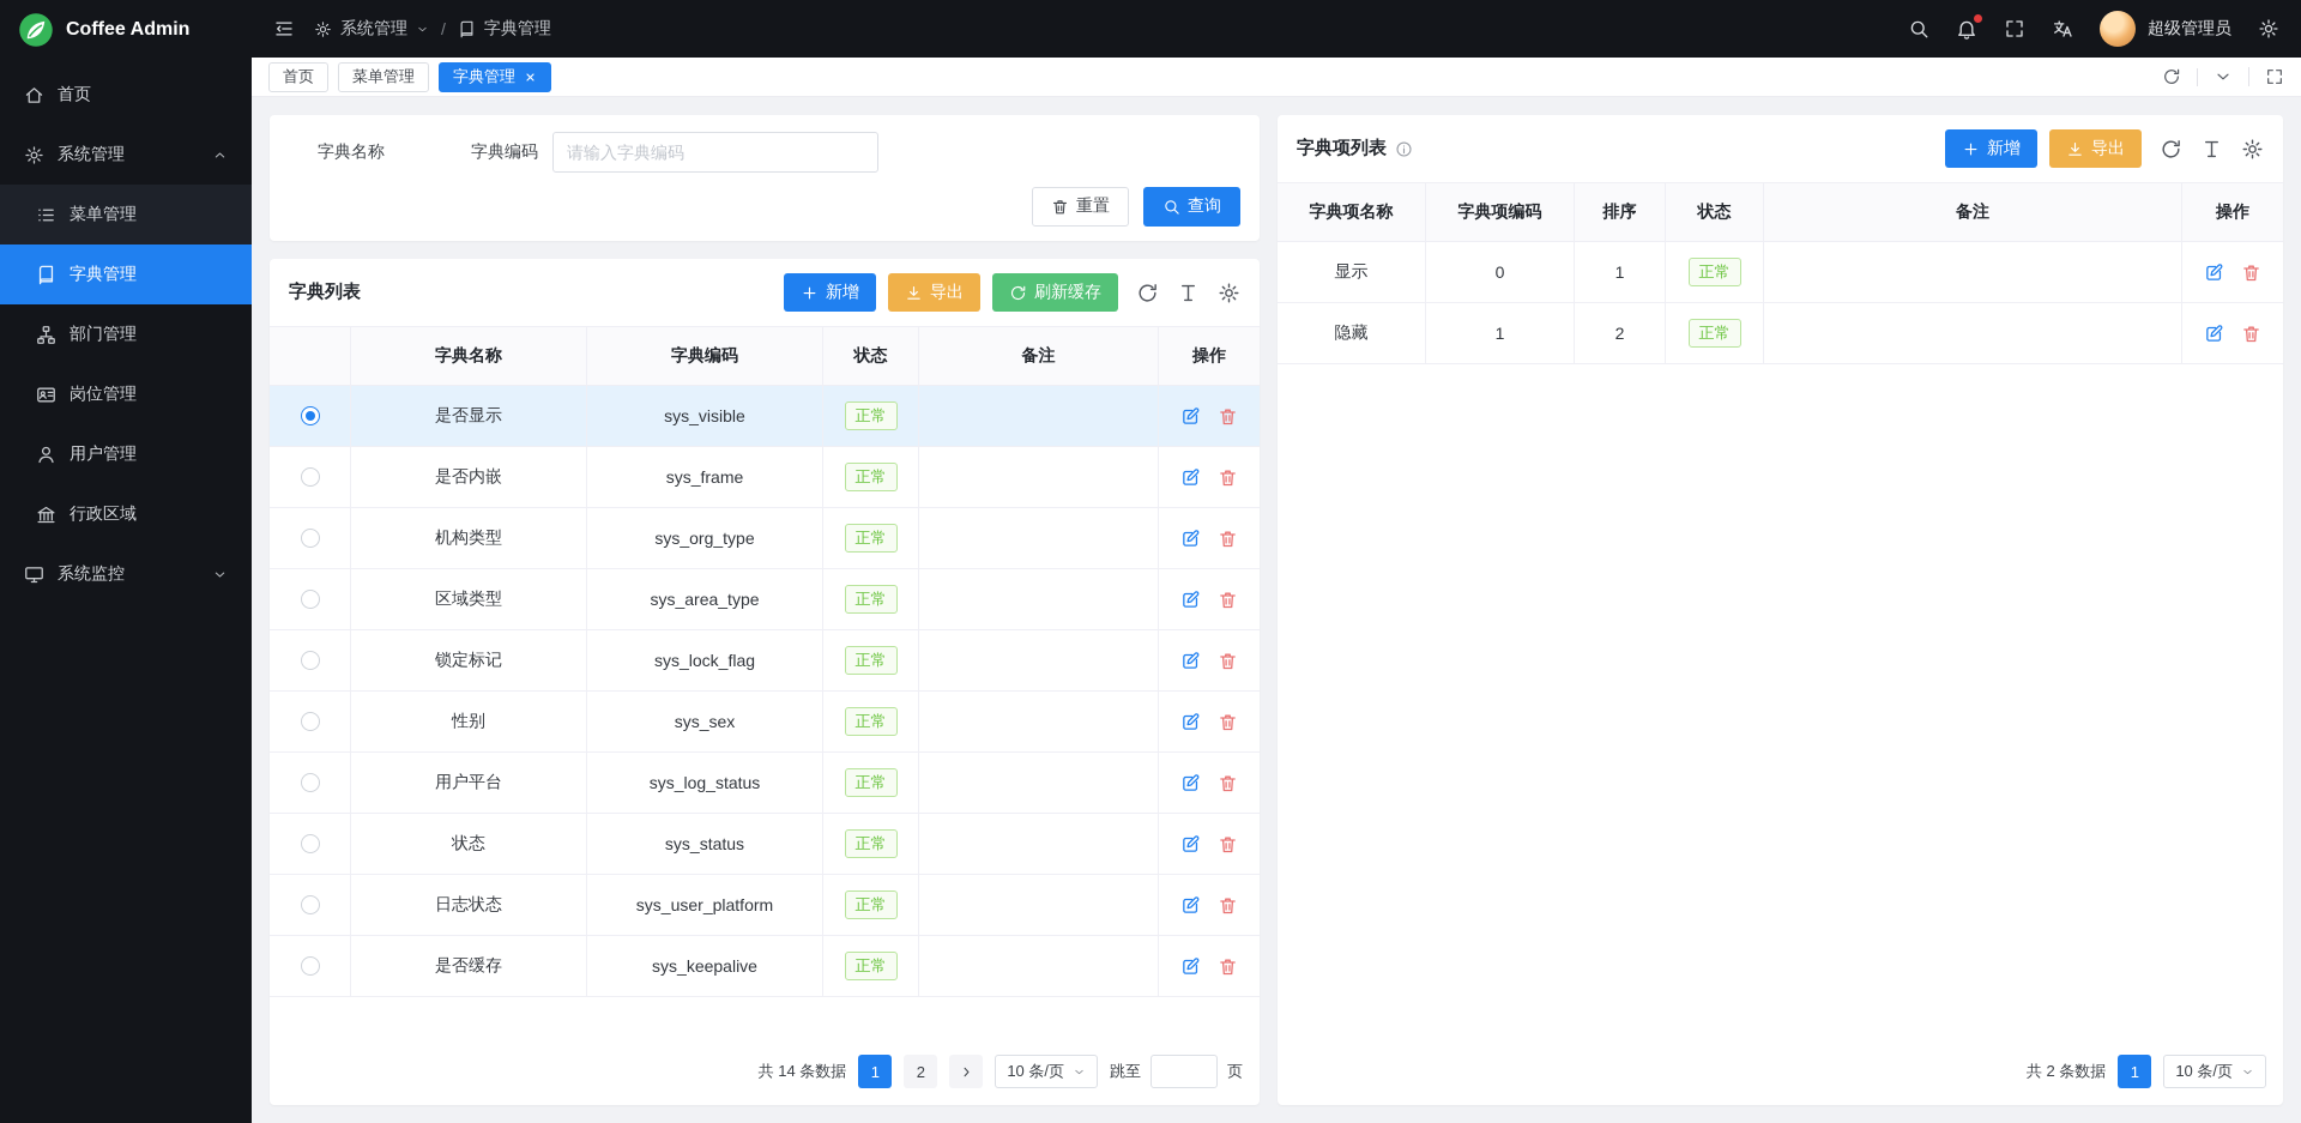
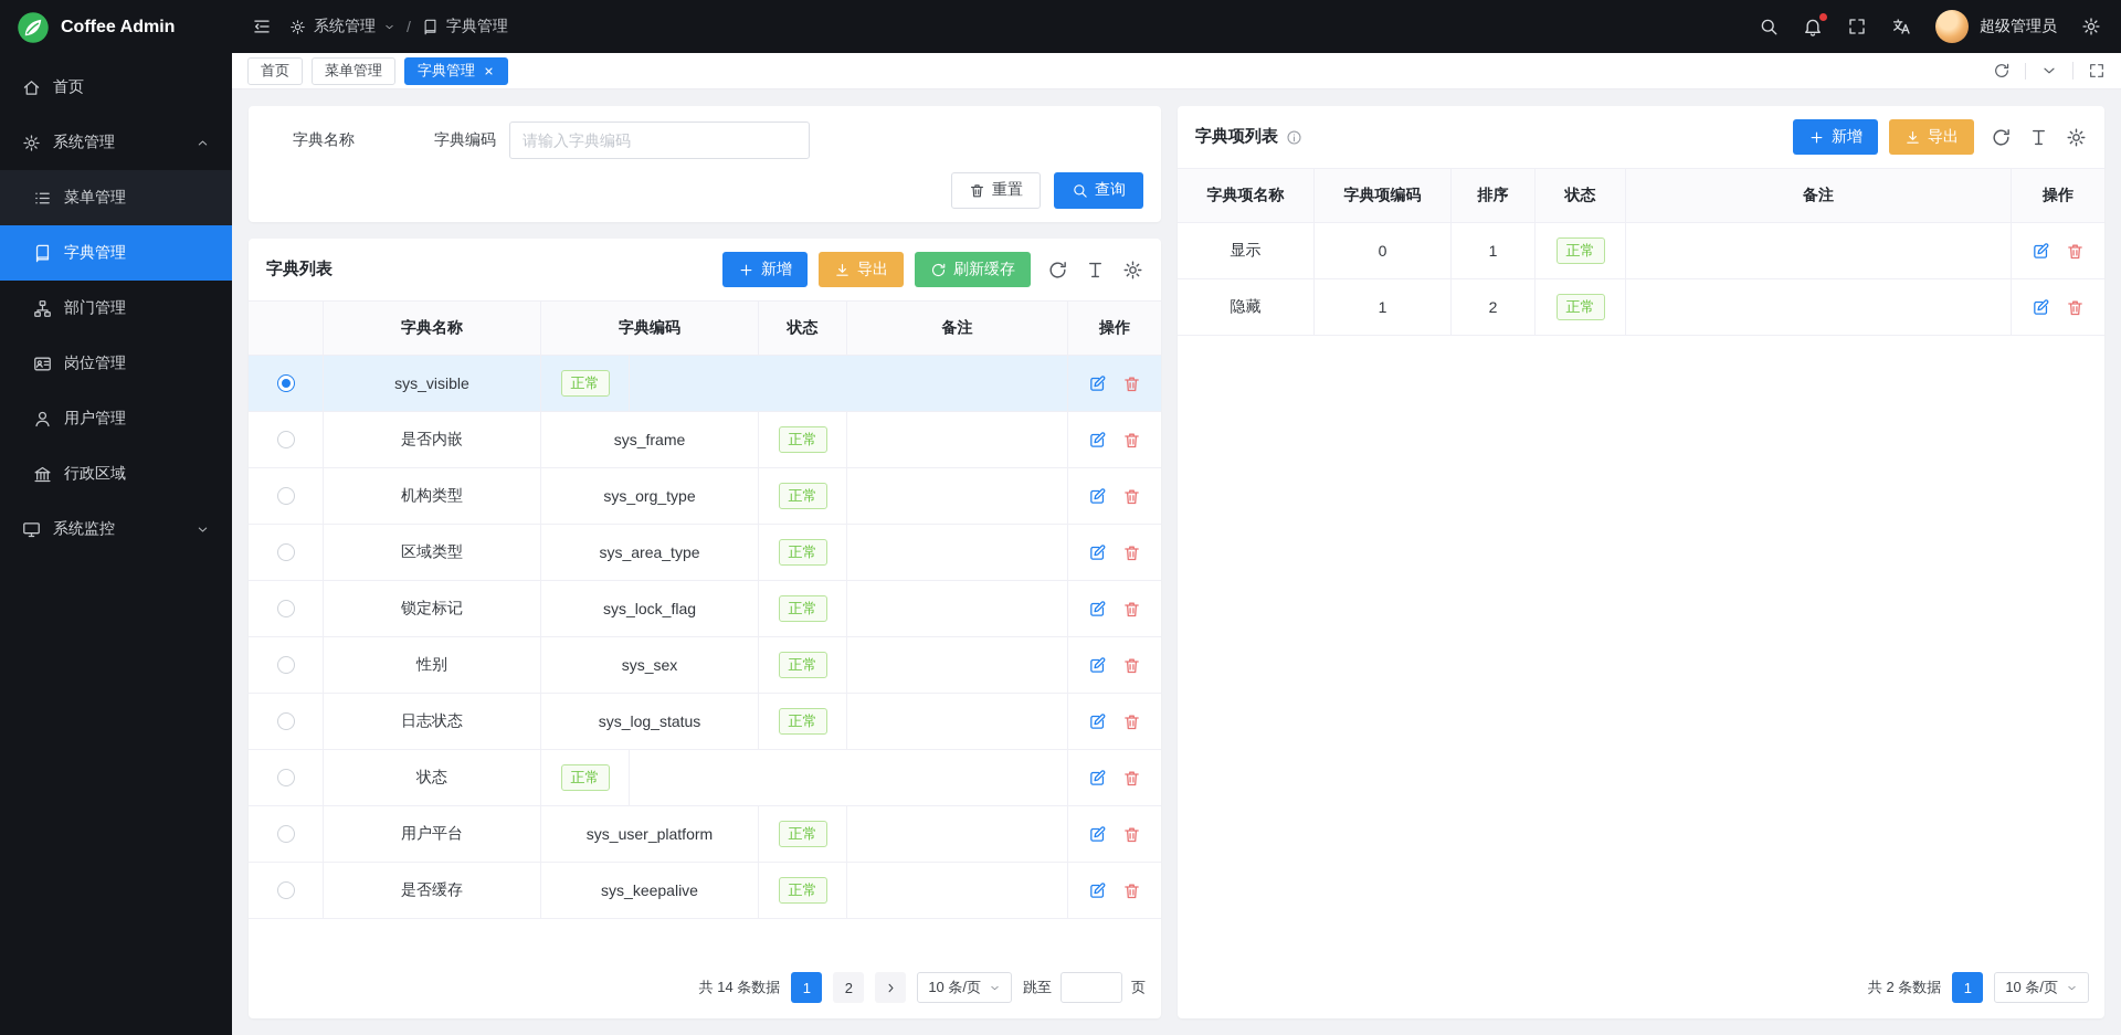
  Coffee Admin
  首页
  系统管理
  菜单管理
  字典管理
  部门管理
  岗位管理
  用户管理
  行政区域
  系统监控
  系统管理
  /
  字典管理
  超级管理员
  首页
  菜单管理
  字典管理
  字典名称
  字典编码
  请输入字典编码
  重置
  查询
  字典列表
  新增
  导出
  刷新缓存
  字典名称
  字典编码
  状态
  备注
  操作
- 是否显示
  sys_visible
  正常
  是否内嵌
  sys_frame
  正常
  机构类型
  sys_org_type
  正常
  区域类型
  sys_area_type
  正常
  锁定标记
  sys_lock_flag
  正常
  性别
  sys_sex
  正常
- 用户平台
+ 日志状态
  sys_log_status
  正常
  状态
- sys_status
  正常
- 日志状态
+ 用户平台
  sys_user_platform
  正常
  是否缓存
  sys_keepalive
  正常
  共 14 条数据
  1
  2
  10 条/页
  跳至
  页
  字典项列表
  新增
  导出
  字典项名称
  字典项编码
  排序
  状态
  备注
  操作
  显示
  0
  1
  正常
  隐藏
  1
  2
  正常
  共 2 条数据
  1
  10 条/页
